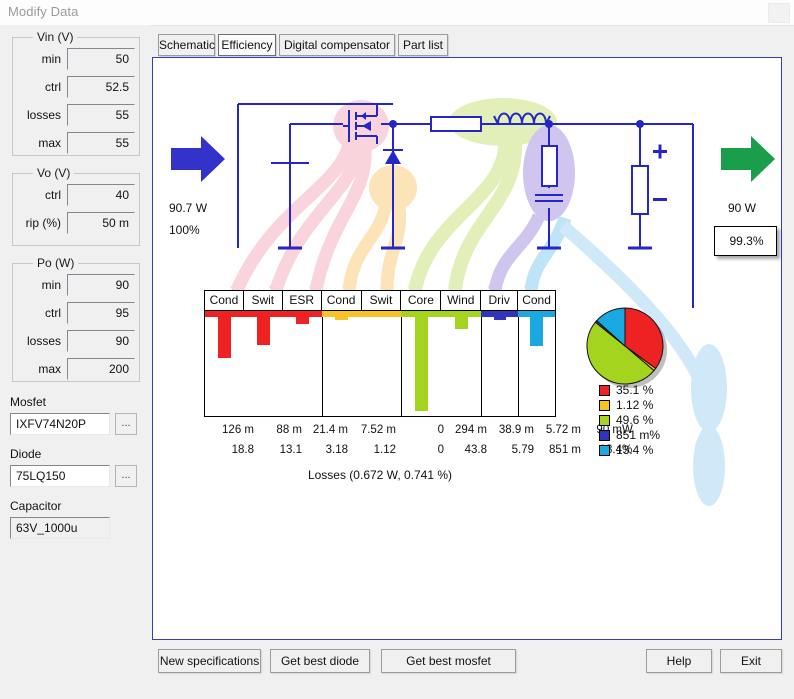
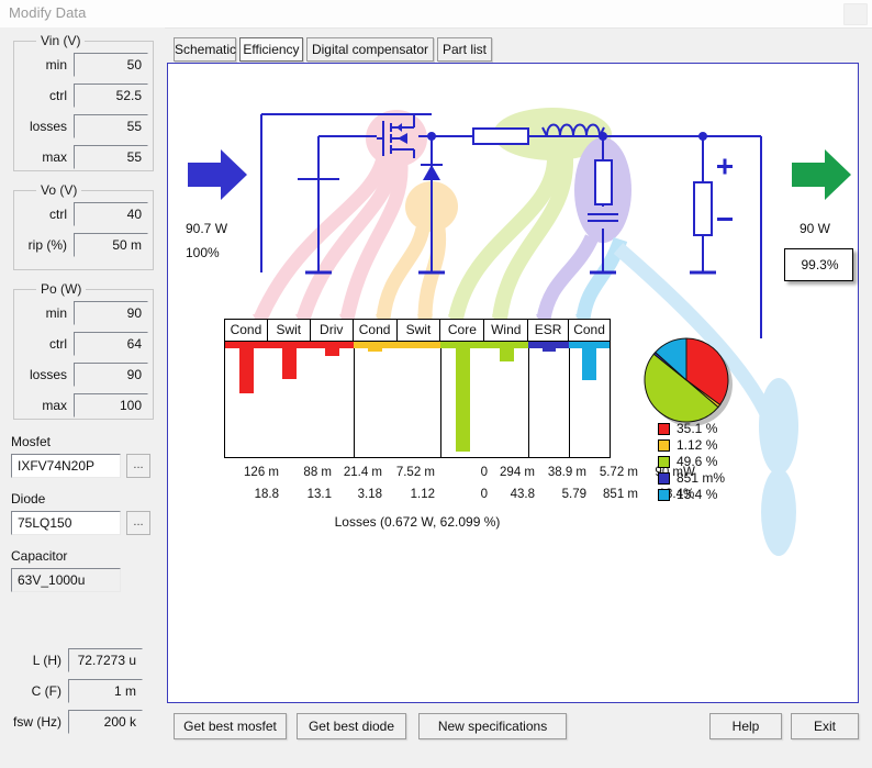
  Modify Data
  Vin (V)
  min
  50
  ctrl
  52.5
  losses
  55
  max
  55
  Vo (V)
  ctrl
  40
  rip (%)
  50 m
  Po (W)
  min
  90
  ctrl
- 95
+ 64
  losses
  90
  max
- 200
+ 100
  Mosfet
  IXFV74N20P
  ...
  Diode
  75LQ150
  ...
  Capacitor
  63V_1000u
+ L (H)
+ 72.7273 u
+ C (F)
+ 1 m
+ fsw (Hz)
+ 200 k
  Schematic
  Efficiency
  Digital compensator
  Part list
  90.7 W
  100%
  90 W
  99.3%
  Cond
  Swit
- ESR
+ Driv
  Cond
  Swit
  Core
  Wind
- Driv
+ ESR
  Cond
  126 m
  88 m
  21.4 m
  7.52 m
  0
  294 m
  38.9 m
  5.72 m
  W
  18.8
  13.1
  3.18
  1.12
  0
  43.8
  5.79
  851 m
  %
- Losses (0.672 W, 0.741 %)
+ Losses (0.672 W, 62.099 %)
  35.1 %
  1.12 %
  49.6 %
  851 m%
  13.4 %
- New specifications
+ Get best mosfet
  Get best diode
- Get best mosfet
+ New specifications
  Help
  Exit
